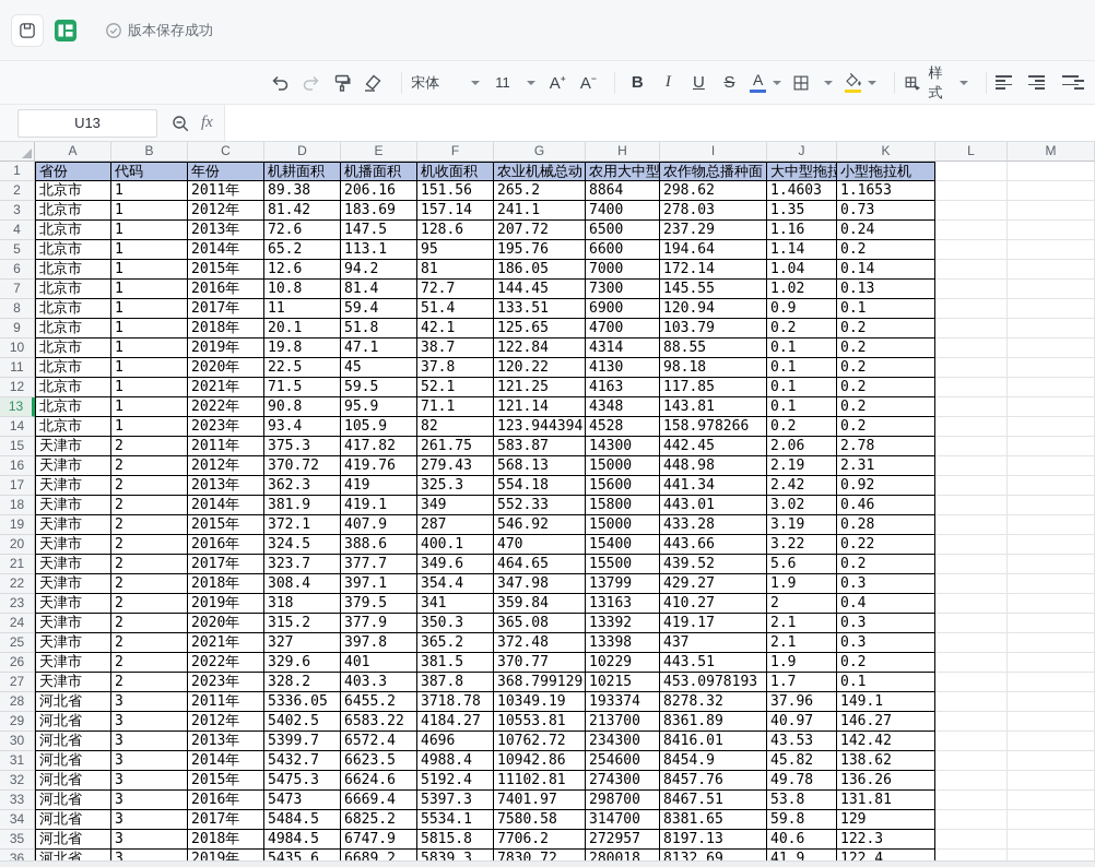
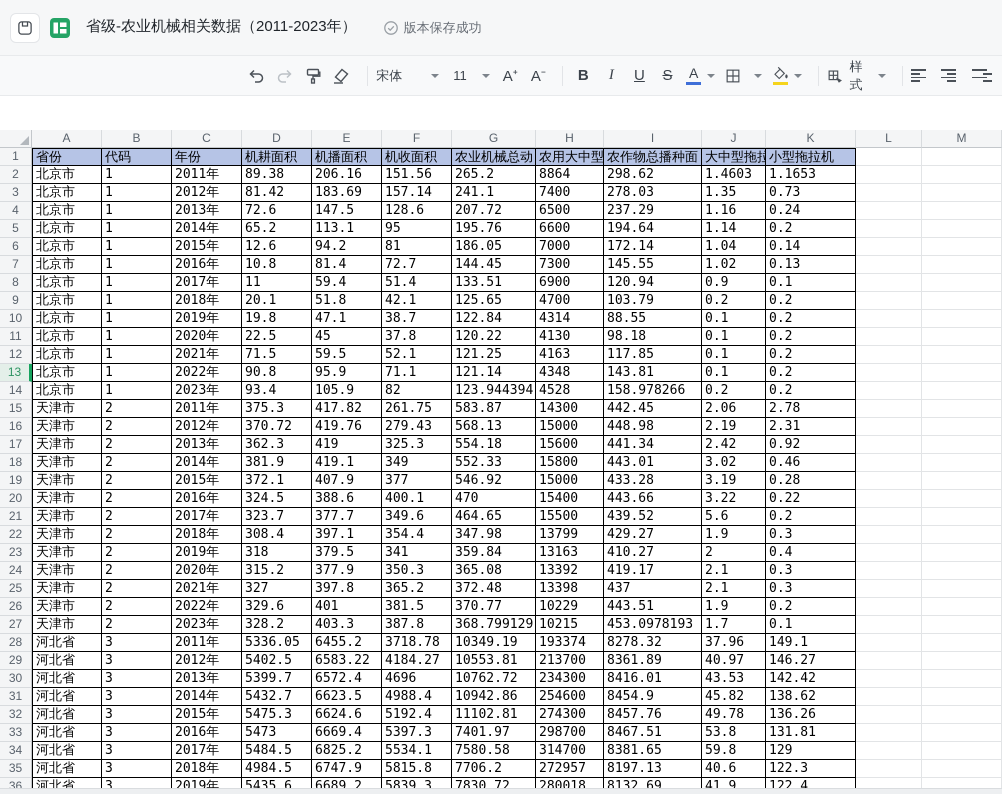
+ 省级-农业机械相关数据（2011-2023年）
  版本保存成功
  宋体
  11
  A⁺
  A⁻
  B
  I
  U
  S
  A
  样式
- U13
- fx
  A
  B
  C
  D
  E
  F
  G
  H
  I
  J
  K
  L
  M
  1
  省份
  代码
  年份
  机耕面积
  机播面积
  机收面积
  农业机械总动
  农用大中型
  农作物总播种面
  大中型拖拉
  小型拖拉机
  2
  北京市
  1
  2011年
  89.38
  206.16
  151.56
  265.2
  8864
  298.62
  1.4603
  1.1653
  3
  北京市
  1
  2012年
  81.42
  183.69
  157.14
  241.1
  7400
  278.03
  1.35
  0.73
  4
  北京市
  1
  2013年
  72.6
  147.5
  128.6
  207.72
  6500
  237.29
  1.16
  0.24
  5
  北京市
  1
  2014年
  65.2
  113.1
  95
  195.76
  6600
  194.64
  1.14
  0.2
  6
  北京市
  1
  2015年
  12.6
  94.2
  81
  186.05
  7000
  172.14
  1.04
  0.14
  7
  北京市
  1
  2016年
  10.8
  81.4
  72.7
  144.45
  7300
  145.55
  1.02
  0.13
  8
  北京市
  1
  2017年
  11
  59.4
  51.4
  133.51
  6900
  120.94
  0.9
  0.1
  9
  北京市
  1
  2018年
  20.1
  51.8
  42.1
  125.65
  4700
  103.79
  0.2
  0.2
  10
  北京市
  1
  2019年
  19.8
  47.1
  38.7
  122.84
  4314
  88.55
  0.1
  0.2
  11
  北京市
  1
  2020年
  22.5
  45
  37.8
  120.22
  4130
  98.18
  0.1
  0.2
  12
  北京市
  1
  2021年
  71.5
  59.5
  52.1
  121.25
  4163
  117.85
  0.1
  0.2
  13
  北京市
  1
  2022年
  90.8
  95.9
  71.1
  121.14
  4348
  143.81
  0.1
  0.2
  14
  北京市
  1
  2023年
  93.4
  105.9
  82
  123.944394
  4528
  158.978266
  0.2
  0.2
  15
  天津市
  2
  2011年
  375.3
  417.82
  261.75
  583.87
  14300
  442.45
  2.06
  2.78
  16
  天津市
  2
  2012年
  370.72
  419.76
  279.43
  568.13
  15000
  448.98
  2.19
  2.31
  17
  天津市
  2
  2013年
  362.3
  419
  325.3
  554.18
  15600
  441.34
  2.42
  0.92
  18
  天津市
  2
  2014年
  381.9
  419.1
  349
  552.33
  15800
  443.01
  3.02
  0.46
  19
  天津市
  2
  2015年
  372.1
  407.9
- 287
+ 377
  546.92
  15000
  433.28
  3.19
  0.28
  20
  天津市
  2
  2016年
  324.5
  388.6
  400.1
  470
  15400
  443.66
  3.22
  0.22
  21
  天津市
  2
  2017年
  323.7
  377.7
  349.6
  464.65
  15500
  439.52
  5.6
  0.2
  22
  天津市
  2
  2018年
  308.4
  397.1
  354.4
  347.98
  13799
  429.27
  1.9
  0.3
  23
  天津市
  2
  2019年
  318
  379.5
  341
  359.84
  13163
  410.27
  2
  0.4
  24
  天津市
  2
  2020年
  315.2
  377.9
  350.3
  365.08
  13392
  419.17
  2.1
  0.3
  25
  天津市
  2
  2021年
  327
  397.8
  365.2
  372.48
  13398
  437
  2.1
  0.3
  26
  天津市
  2
  2022年
  329.6
  401
  381.5
  370.77
  10229
  443.51
  1.9
  0.2
  27
  天津市
  2
  2023年
  328.2
  403.3
  387.8
  368.799129
  10215
  453.0978193
  1.7
  0.1
  28
  河北省
  3
  2011年
  5336.05
  6455.2
  3718.78
  10349.19
  193374
  8278.32
  37.96
  149.1
  29
  河北省
  3
  2012年
  5402.5
  6583.22
  4184.27
  10553.81
  213700
  8361.89
  40.97
  146.27
  30
  河北省
  3
  2013年
  5399.7
  6572.4
  4696
  10762.72
  234300
  8416.01
  43.53
  142.42
  31
  河北省
  3
  2014年
  5432.7
  6623.5
  4988.4
  10942.86
  254600
  8454.9
  45.82
  138.62
  32
  河北省
  3
  2015年
  5475.3
  6624.6
  5192.4
  11102.81
  274300
  8457.76
  49.78
  136.26
  33
  河北省
  3
  2016年
  5473
  6669.4
  5397.3
  7401.97
  298700
  8467.51
  53.8
  131.81
  34
  河北省
  3
  2017年
  5484.5
  6825.2
  5534.1
  7580.58
  314700
  8381.65
  59.8
  129
  35
  河北省
  3
  2018年
  4984.5
  6747.9
  5815.8
  7706.2
  272957
  8197.13
  40.6
  122.3
  36
  河北省
  3
  2019年
  5435.6
  6689.2
  5839.3
  7830.72
  280018
  8132.69
  41.9
  122.4
